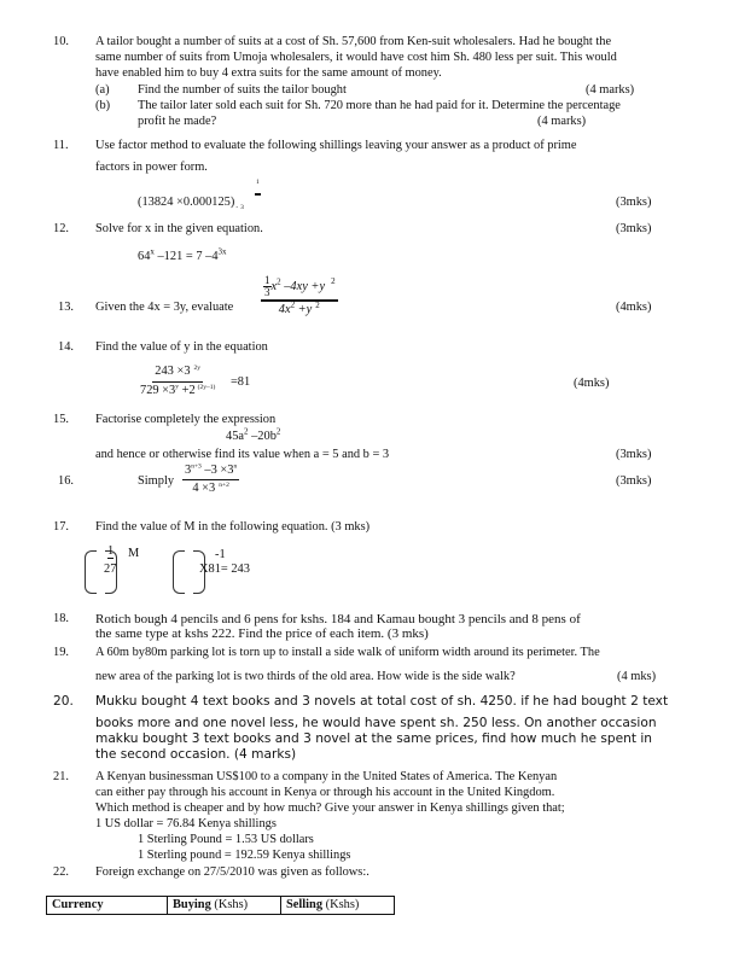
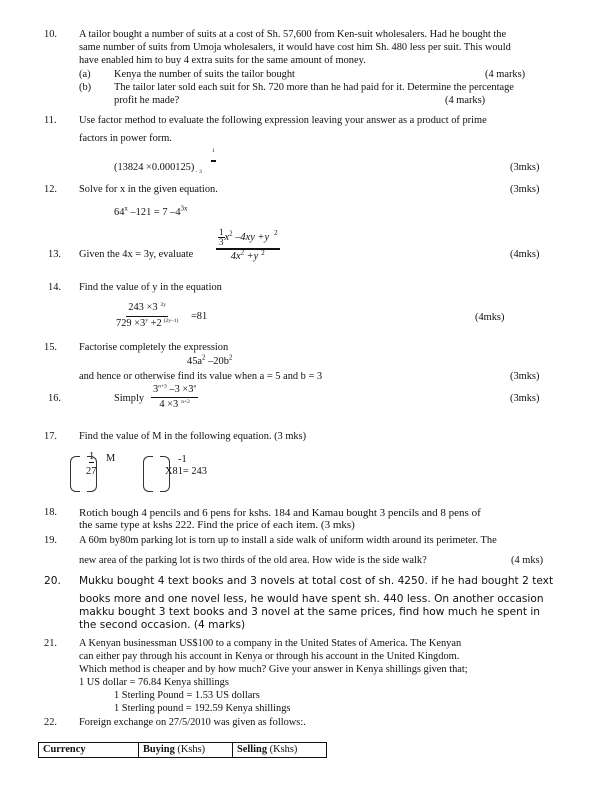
  10.
  A tailor bought a number of suits at a cost of Sh. 57,600 from Ken-suit wholesalers. Had he bought the
  same number of suits from Umoja wholesalers, it would have cost him Sh. 480 less per suit. This would
  have enabled him to buy 4 extra suits for the same amount of money.
  (a)
- Find the number of suits the tailor bought
+ Kenya the number of suits the tailor bought
  (4 marks)
  (b)
  The tailor later sold each suit for Sh. 720 more than he had paid for it. Determine the percentage
  profit he made?
  (4 marks)
  11.
- Use factor method to evaluate the following shillings leaving your answer as a product of prime
+ Use factor method to evaluate the following expression leaving your answer as a product of prime
  factors in power form.
  (13824 ×0.000125)
  (3mks)
  12.
  Solve for x in the given equation.
  (3mks)
  64x –121 = 7 –43x
  13.
  Given the 4x = 3y, evaluate
  1
  3
  x2 –4xy +y 2
  4x2 +y 2
  (4mks)
  14.
  Find the value of y in the equation
  243 ×3
  =81
  (4mks)
  15.
  Factorise completely the expression
  45a2 –20b2
  and hence or otherwise find its value when a = 5 and b = 3
  (3mks)
  16.
  Simply
  (3mks)
  17.
  Find the value of M in the following equation. (3 mks)
  1
  27
  M
  -1
  X81= 243
  18.
  Rotich bough 4 pencils and 6 pens for kshs. 184 and Kamau bought 3 pencils and 8 pens of
  the same type at kshs 222. Find the price of each item. (3 mks)
  19.
  A 60m by80m parking lot is torn up to install a side walk of uniform width around its perimeter. The
  new area of the parking lot is two thirds of the old area. How wide is the side walk?
  (4 mks)
  20.
  Mukku bought 4 text books and 3 novels at total cost of sh. 4250. if he had bought 2 text
- books more and one novel less, he would have spent sh. 250 less. On another occasion
+ books more and one novel less, he would have spent sh. 440 less. On another occasion
  makku bought 3 text books and 3 novel at the same prices, find how much he spent in
  the second occasion. (4 marks)
  21.
  A Kenyan businessman US$100 to a company in the United States of America. The Kenyan
  can either pay through his account in Kenya or through his account in the United Kingdom.
  Which method is cheaper and by how much? Give your answer in Kenya shillings given that;
  1 US dollar = 76.84 Kenya shillings
  1 Sterling Pound = 1.53 US dollars
  1 Sterling pound = 192.59 Kenya shillings
  22.
  Foreign exchange on 27/5/2010 was given as follows:.
  Currency	Buying (Kshs)	Selling (Kshs)
